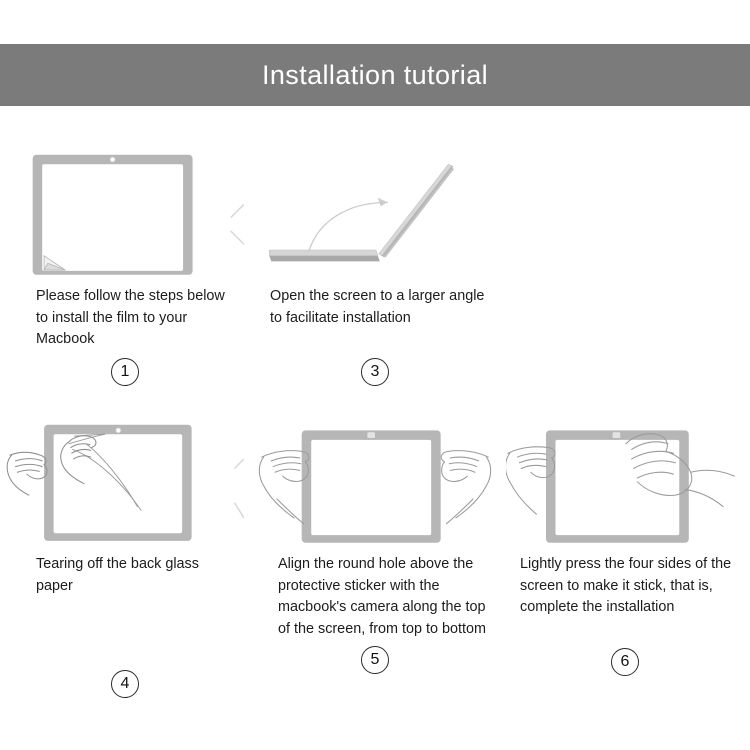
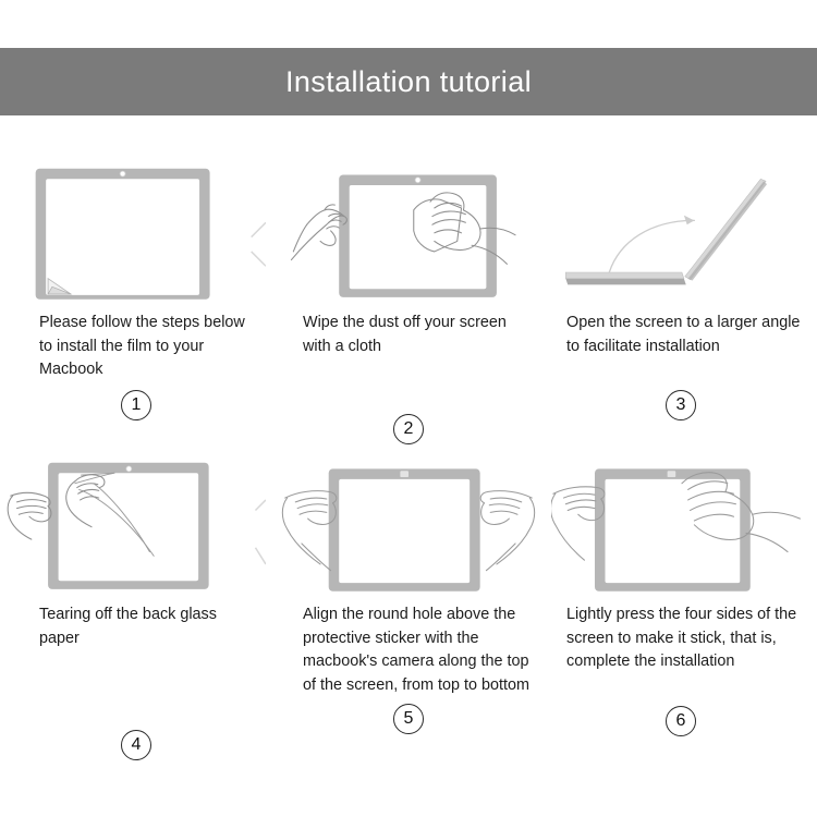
  Installation tutorial
  Please follow the steps below to install the film to your Macbook
  1
+ Wipe the dust off your screen with a cloth
+ 2
  Open the screen to a larger angle to facilitate installation
  3
  Tearing off the back glass paper
  4
  Align the round hole above the protective sticker with the macbook's camera along the top of the screen, from top to bottom
  5
  Lightly press the four sides of the screen to make it stick, that is, complete the installation
  6
